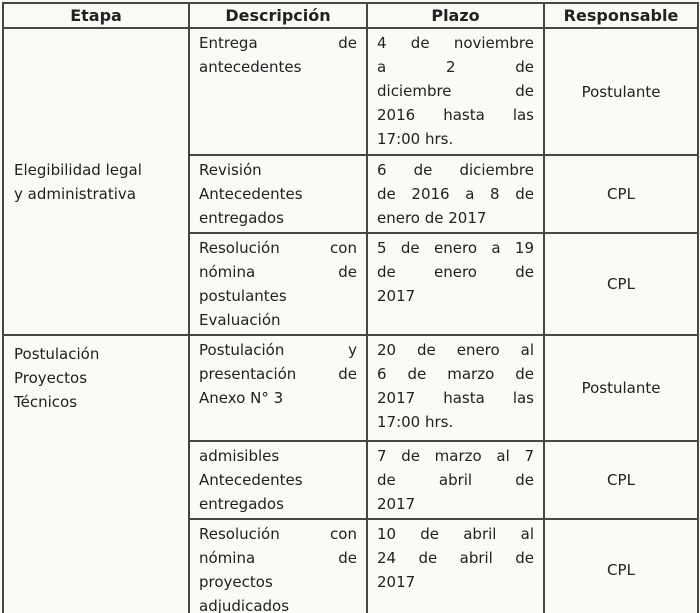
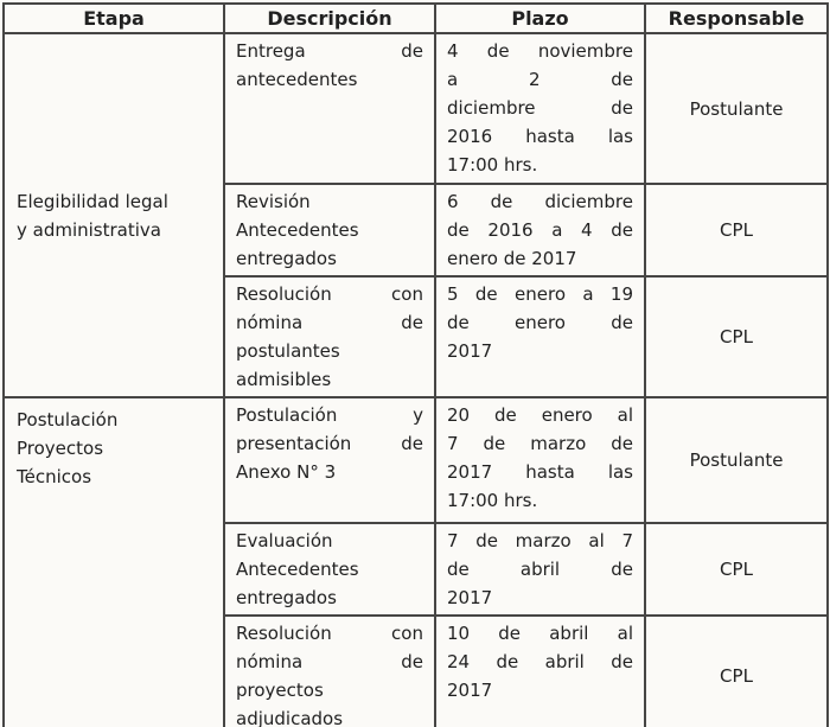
  Etapa	Descripción	Plazo	Responsable
  Elegibilidad legaly administrativa	Entrega deantecedentes	4 de noviembrea 2 dediciembre de2016 hasta las17:00 hrs.	Postulante
- RevisiónAntecedentesentregados	6 de diciembrede 2016 a 8 deenero de 2017	CPL
+ RevisiónAntecedentesentregados	6 de diciembrede 2016 a 4 deenero de 2017	CPL
- Resolución connómina depostulantesEvaluación	5 de enero a 19de enero de2017	CPL
+ Resolución connómina depostulantesadmisibles	5 de enero a 19de enero de2017	CPL
- PostulaciónProyectosTécnicos	Postulación ypresentación deAnexo N° 3	20 de enero al6 de marzo de2017 hasta las17:00 hrs.	Postulante
+ PostulaciónProyectosTécnicos	Postulación ypresentación deAnexo N° 3	20 de enero al7 de marzo de2017 hasta las17:00 hrs.	Postulante
- admisiblesAntecedentesentregados	7 de marzo al 7de abril de2017	CPL
+ EvaluaciónAntecedentesentregados	7 de marzo al 7de abril de2017	CPL
  Resolución connómina deproyectosadjudicados	10 de abril al24 de abril de2017	CPL
